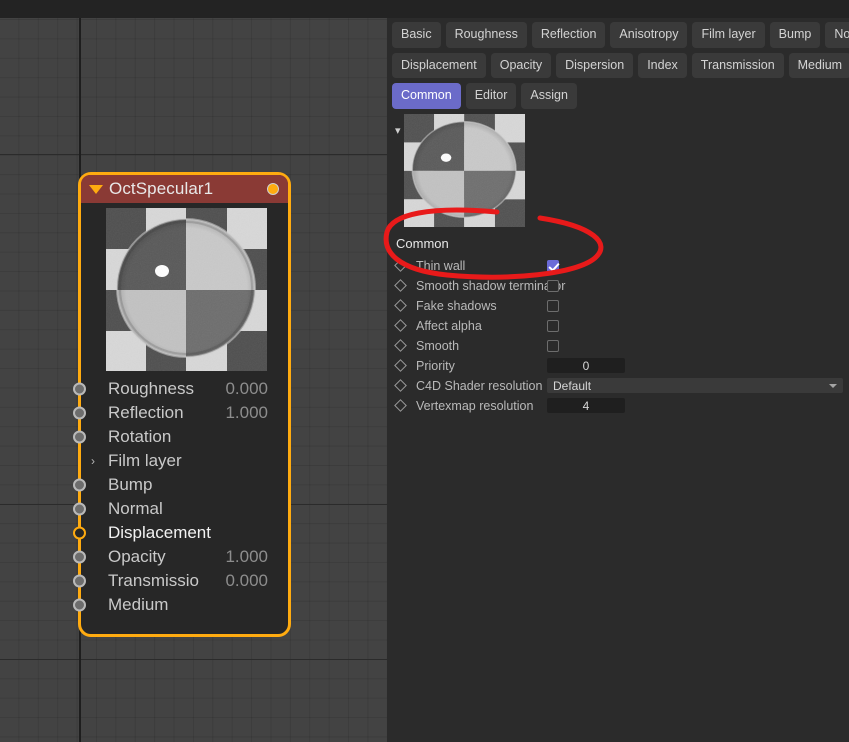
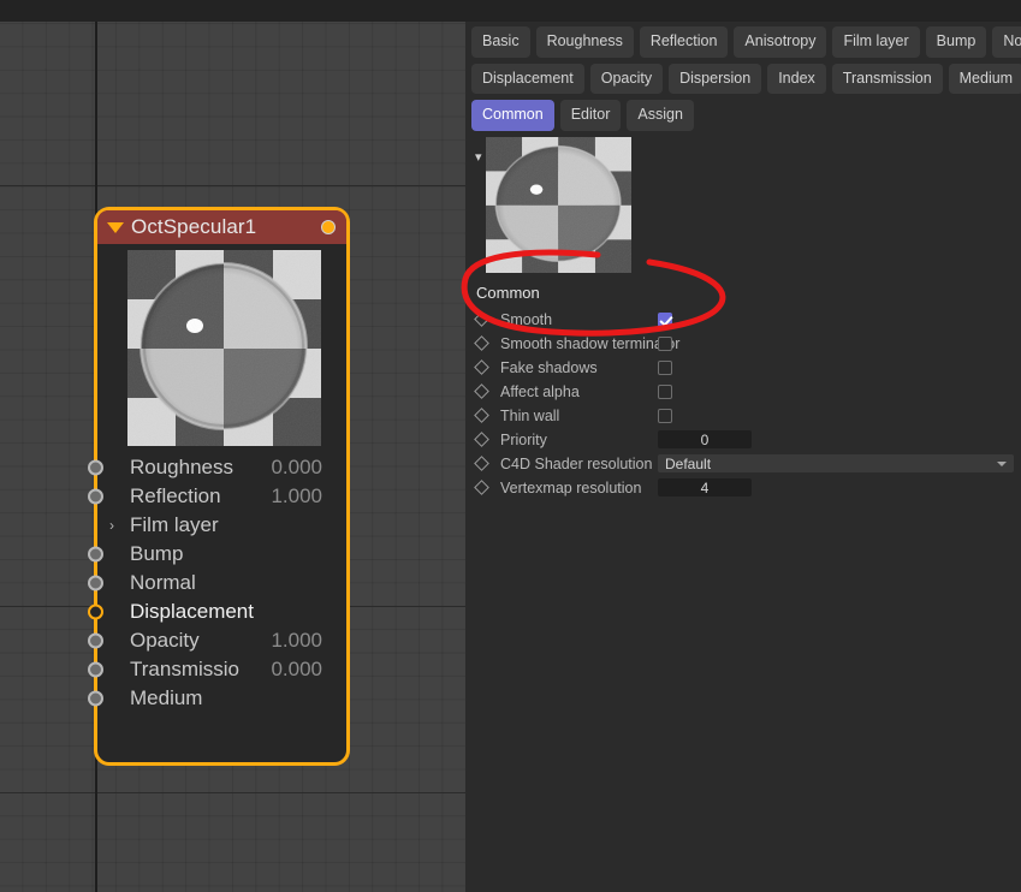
  OctSpecular1
  Roughness
  0.000
  Reflection
  1.000
- Rotation
  ›
  Film layer
  Bump
  Normal
  Displacement
  Opacity
  1.000
  Transmissio
  0.000
  Medium
  Basic
  Roughness
  Reflection
  Anisotropy
  Film layer
  Bump
  Displacement
  Opacity
  Dispersion
  Index
  Transmission
  Medium
  Common
  Editor
  Assign
  ▾
  Common
- Thin wall
+ Smooth
  Smooth shadow termin
  Fake shadows
  Affect alpha
- Smooth
+ Thin wall
  Priority
  0
  C4D Shader resolution
  Default
  Vertexmap resolution
  4
